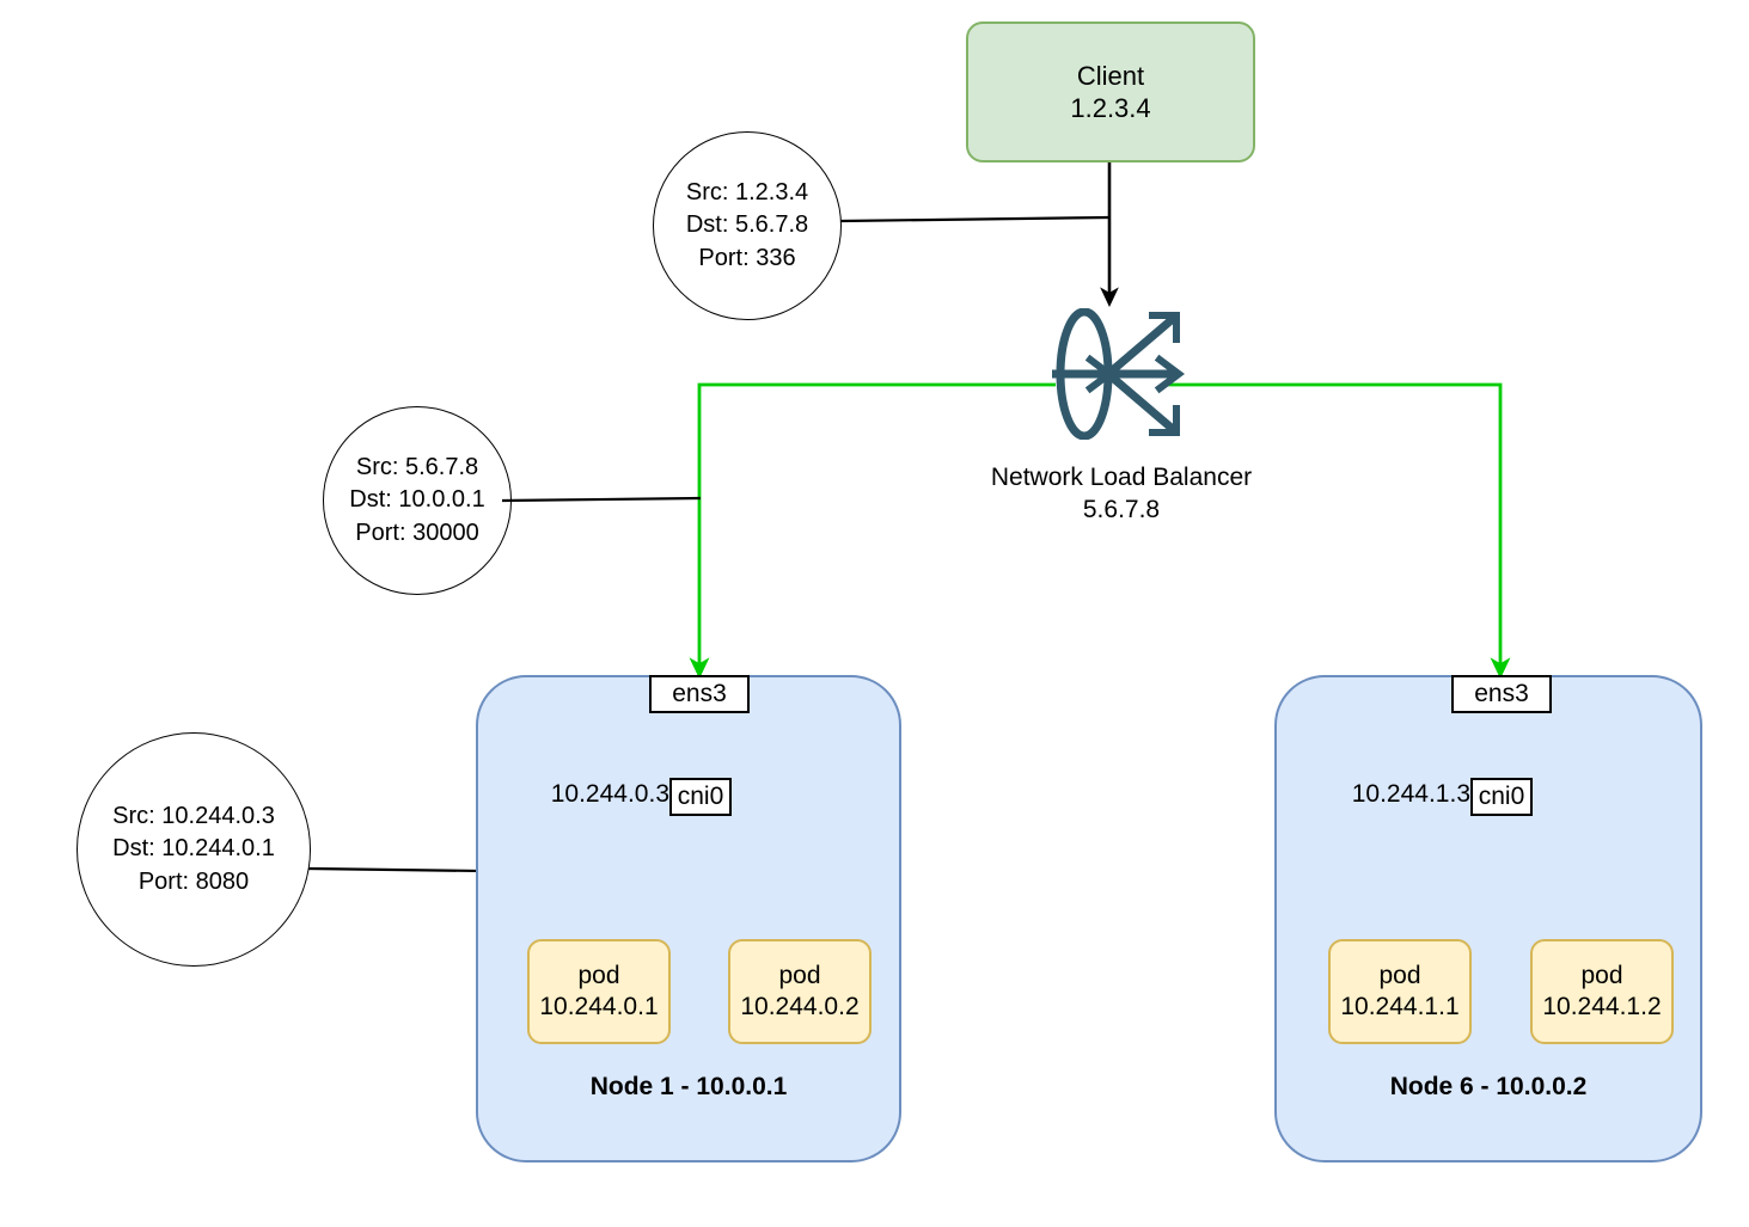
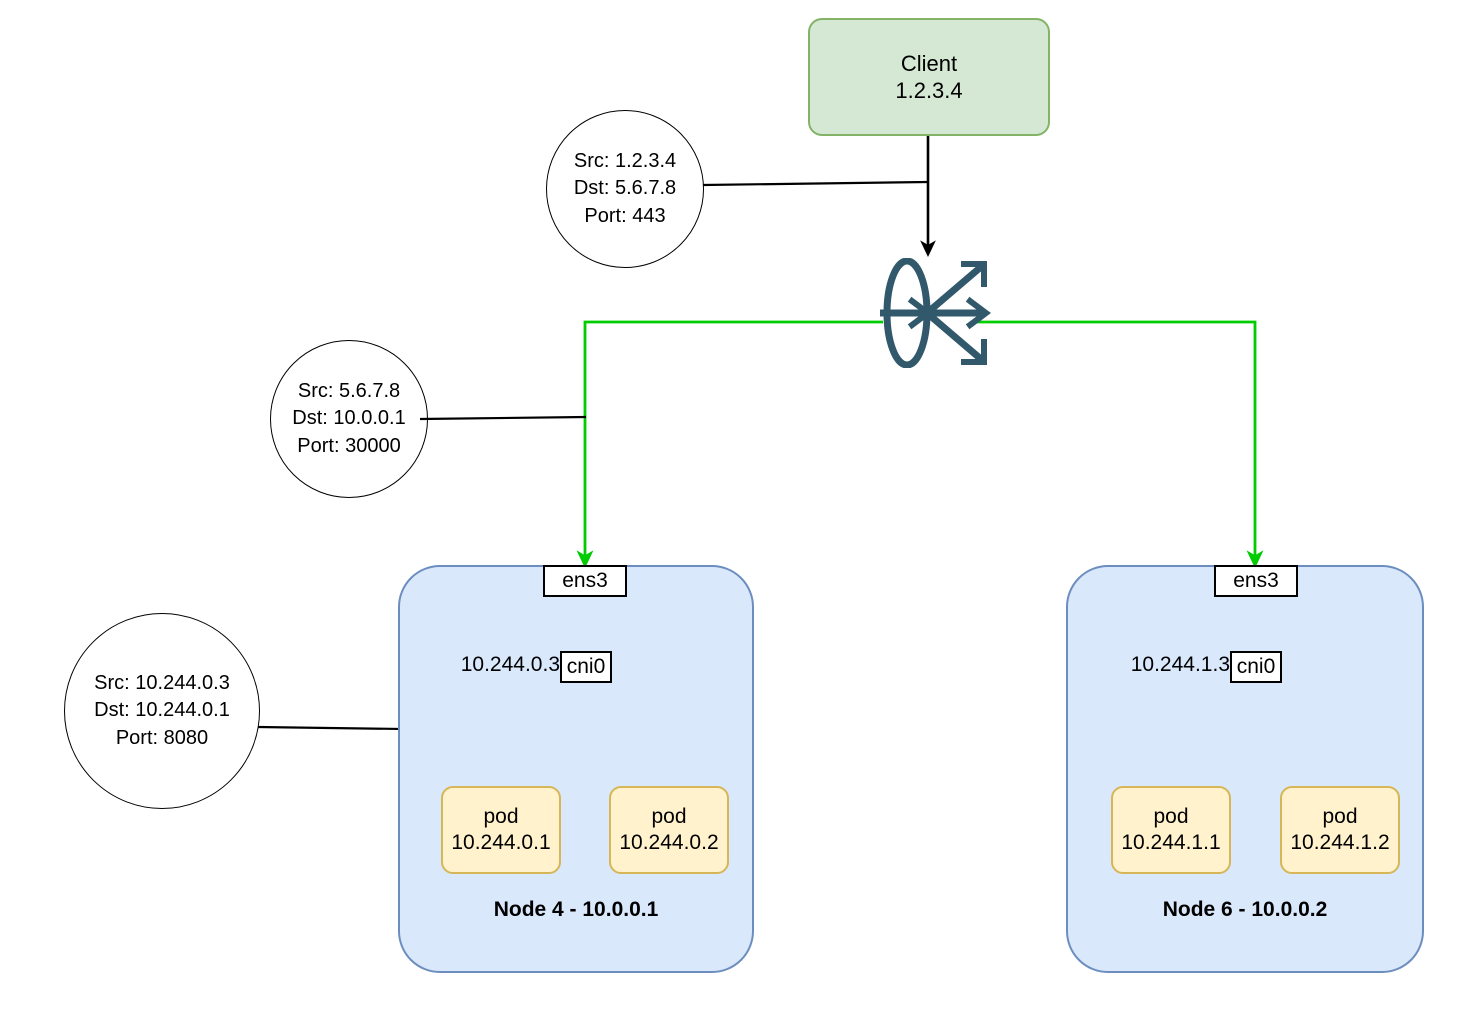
  Client
  1.2.3.4
- Network Load Balancer
- 5.6.7.8
  Src: 1.2.3.4
  Dst: 5.6.7.8
- Port: 336
+ Port: 443
  Src: 5.6.7.8
  Dst: 10.0.0.1
  Port: 30000
  Src: 10.244.0.3
  Dst: 10.244.0.1
  Port: 8080
  ens3
  10.244.0.3
  cni0
  pod
  10.244.0.1
  pod
  10.244.0.2
- Node 1 - 10.0.0.1
+ Node 4 - 10.0.0.1
  ens3
  10.244.1.3
  cni0
  pod
  10.244.1.1
  pod
  10.244.1.2
  Node 6 - 10.0.0.2
